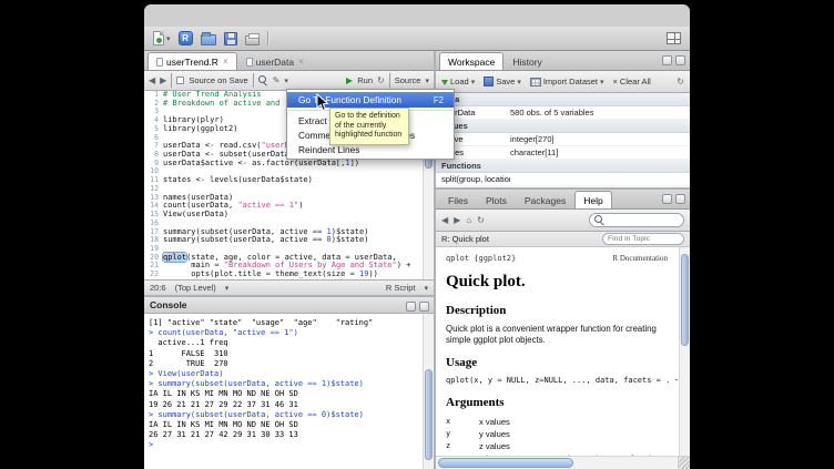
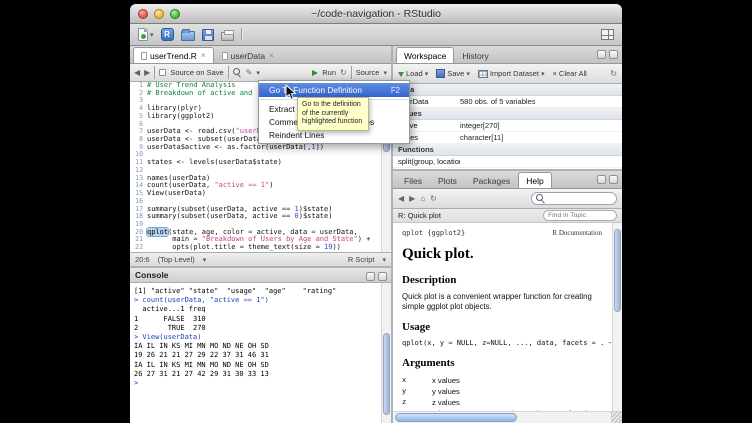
+ ~/code-navigation - RStudio
  R
  userTrend.R
  ×
  userData
  ×
  ◀
  ▶
  Source on Save
  ✎
  Run
  ↻
  Source
  1
  # User Trend Analysis
  2
  # Breakdown of active and
  3
  4
  library(plyr)
  5
  library(ggplot2)
  6
  7
  8
  9
  userData$active <- as.factor(userData[,1])
  10
  11
  states <- levels(userData$state)
  12
  13
  names(userData)
  14
  count(userData, "active == 1")
  15
  View(userData)
  16
  17
  summary(subset(userData, active == 1)$state)
  18
  summary(subset(userData, active == 0)$state)
  19
  20
  qplot(state, age, color = active, data = userData,
  21
  main = "Breakdown of Users by Age and State") +
  22
  opts(plot.title = theme_text(size = 19))
  20:6
  (Top Level)
  R Script
  Console
  [1] "active" "state" "usage" "age" "rating"
  > count(userData, "active == 1")
  active...1 freq
  1 FALSE 310
  2 TRUE 270
  > View(userData)
- > summary(subset(userData, active == 1)$state)
  IA IL IN KS MI MN MO ND NE OH SD
  19 26 21 21 27 29 22 37 31 46 31
- > summary(subset(userData, active == 0)$state)
  IA IL IN KS MI MN MO ND NE OH SD
  26 27 31 21 27 42 29 31 30 33 13
  >
  Workspace
  History
  Load
  Save
  Import Dataset
  ×
  Clear All
  ↻
  580 obs. of 5 variables
  integer[270]
  character[11]
  Functions
  split(group, locatio
  Files
  Plots
  Packages
  Help
  ◀
  ▶
  ⌂
  ↻
  R: Quick plot
  Find in Topic
  qplot {ggplot2}
  R Documentation
  Quick plot.
  Description
  Quick plot is a convenient wrapper function for creating simple ggplot plot objects.
  Usage
  qplot(x, y = NULL, z=NULL, ..., data, facets = . ~
  Arguments
  x
  x values
  y
  y values
  z
  z values
  Go T Function Definition
  F2
  Reindent Lines
